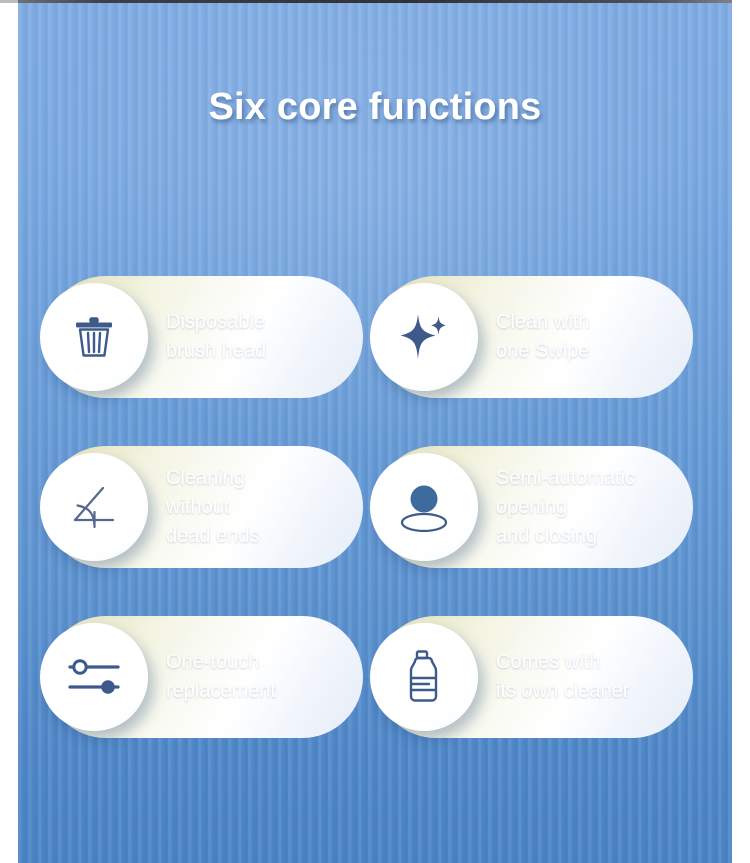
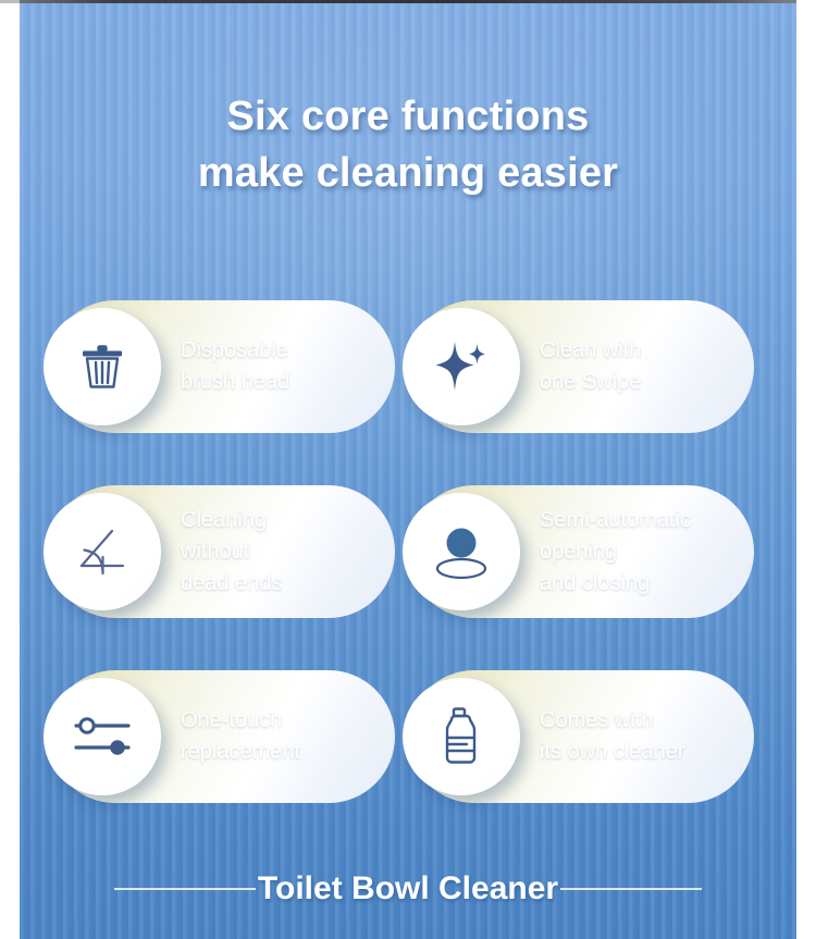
  Six core functions
+ make cleaning easier
+ Toilet Bowl Cleaner
